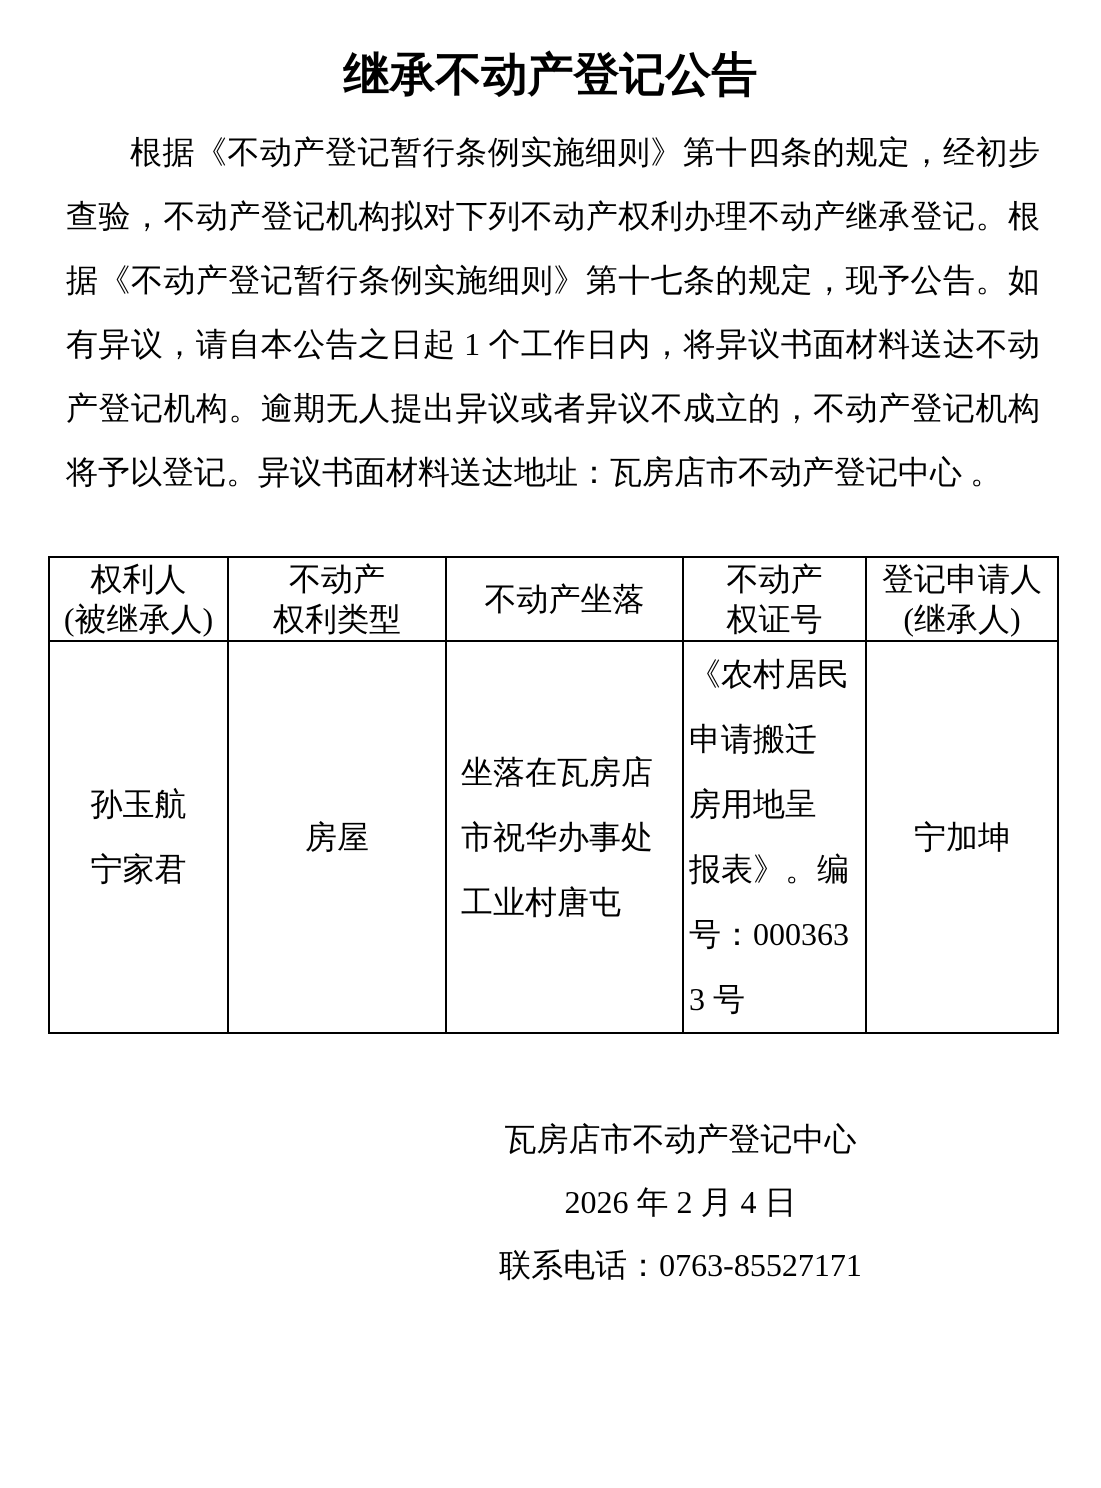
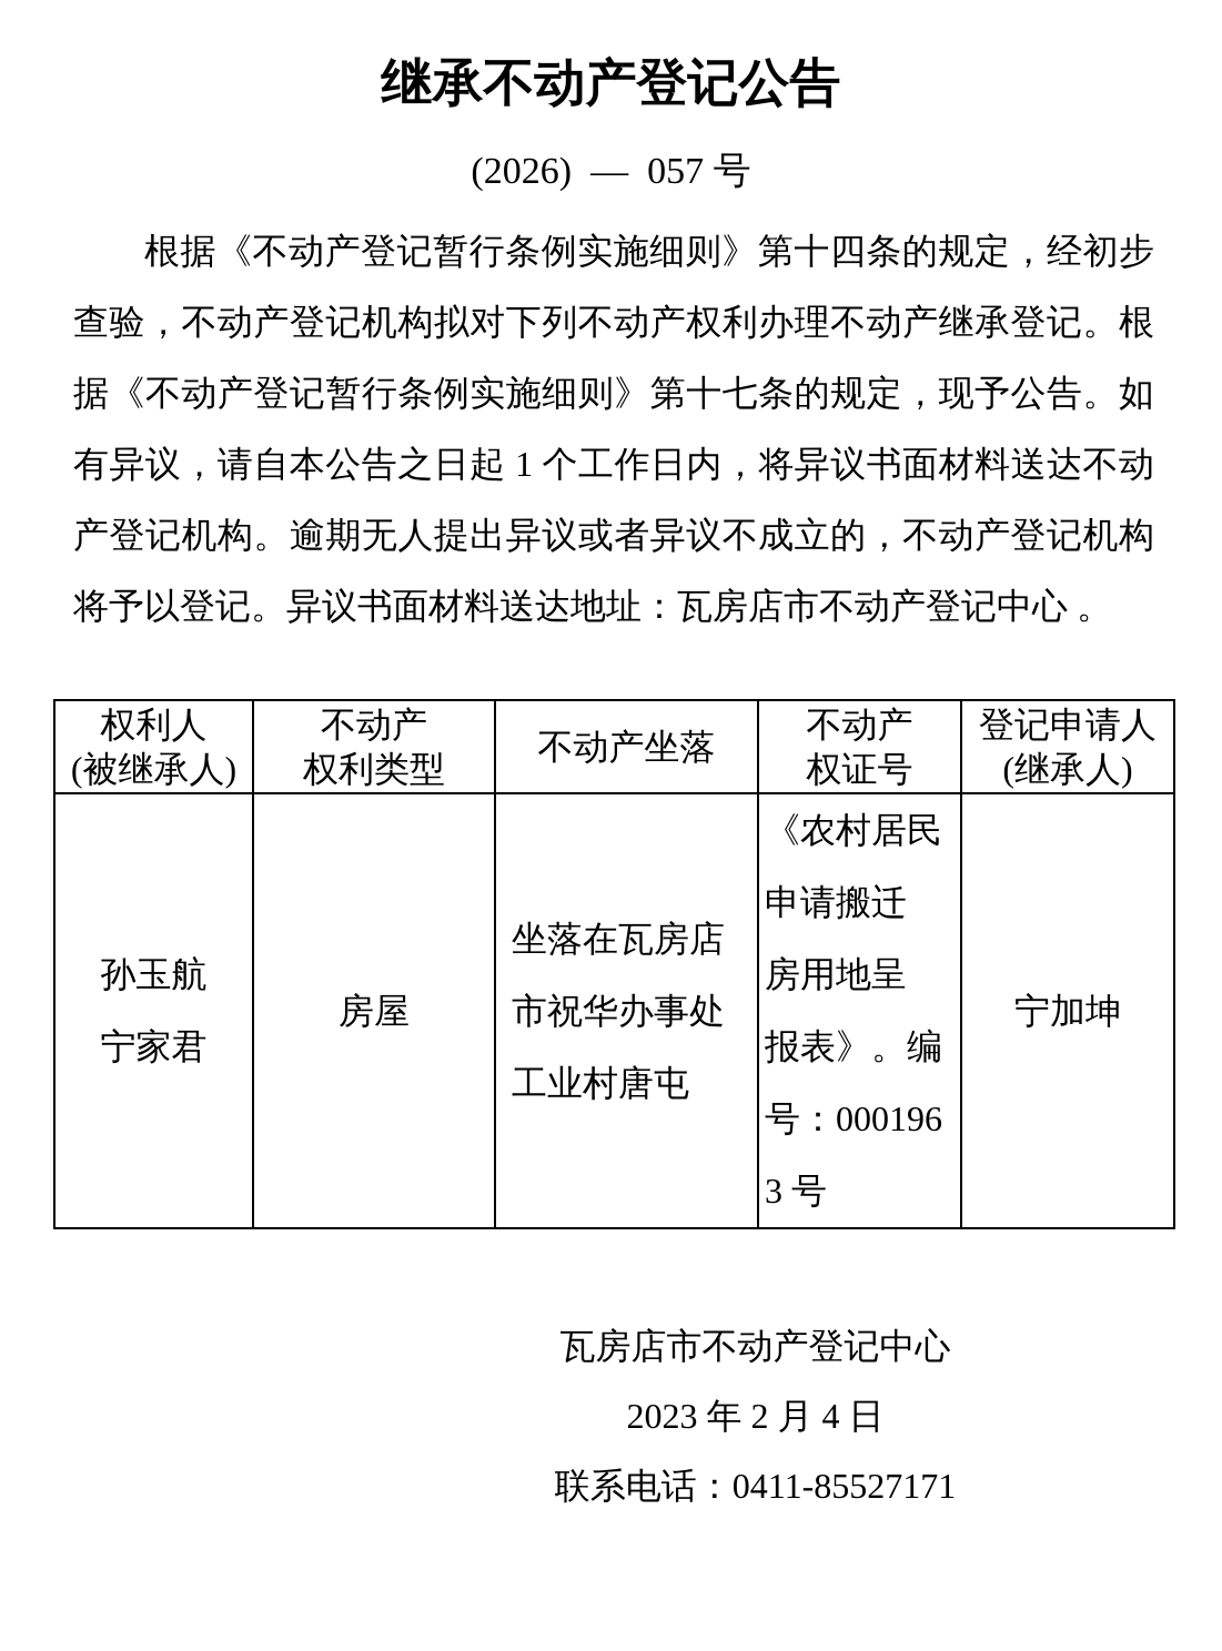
  继承不动产登记公告
+ (2026) — 057 号
  根据《不动产登记暂行条例实施细则》第十四条的规定，经初步查验，不动产登记机构拟对下列不动产权利办理不动产继承登记。根据《不动产登记暂行条例实施细则》第十七条的规定，现予公告。如有异议，请自本公告之日起 1 个工作日内，将异议书面材料送达不动产登记机构。逾期无人提出异议或者异议不成立的，不动产登记机构将予以登记。异议书面材料送达地址：瓦房店市不动产登记中心 。
  权利人 (被继承人)	不动产 权利类型	不动产坐落	不动产 权证号	登记申请人 (继承人)
- 孙玉航 宁家君	房屋	坐落在瓦房店 市祝华办事处 工业村唐屯	《农村居民 申请搬迁 房用地呈 报表》。编 号：000363 3 号	宁加坤
+ 孙玉航 宁家君	房屋	坐落在瓦房店 市祝华办事处 工业村唐屯	《农村居民 申请搬迁 房用地呈 报表》。编 号：000196 3 号	宁加坤
  瓦房店市不动产登记中心
- 2026 年 2 月 4 日
+ 2023 年 2 月 4 日
- 联系电话：0763-85527171
+ 联系电话：0411-85527171
